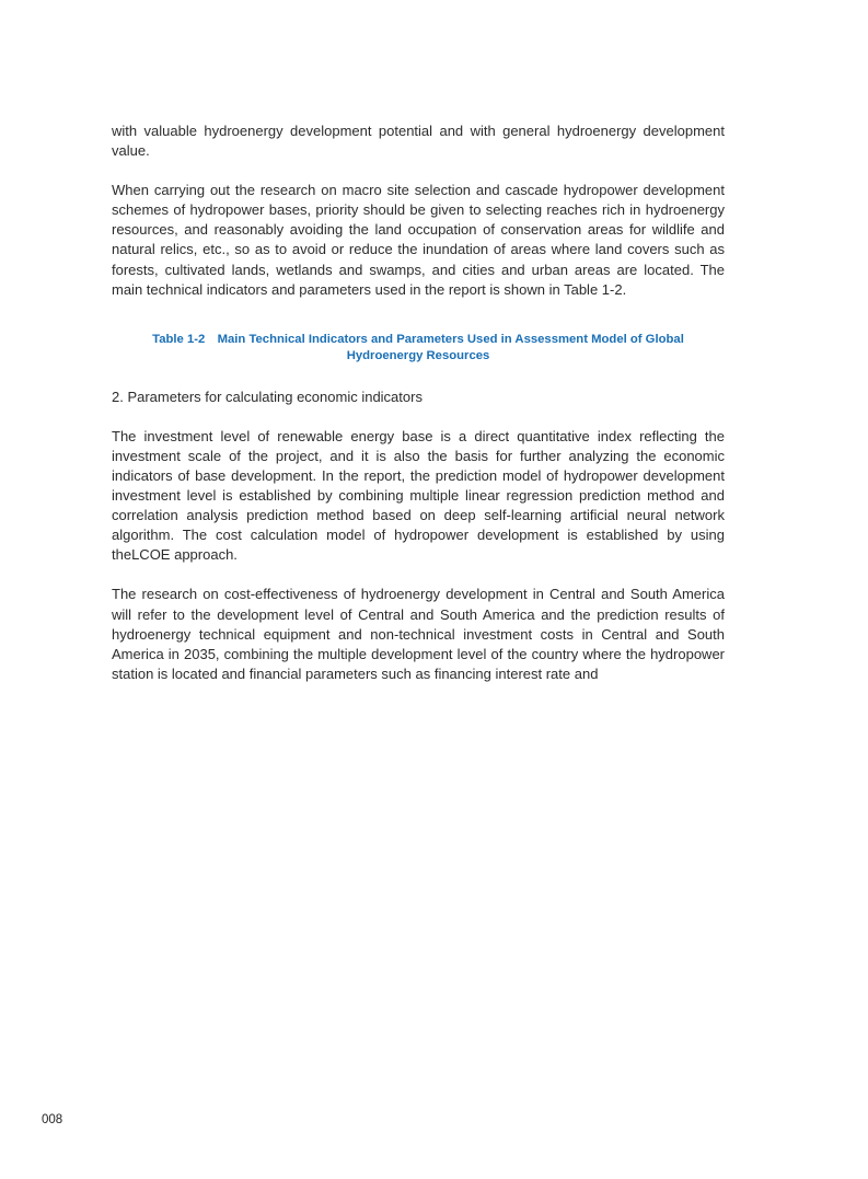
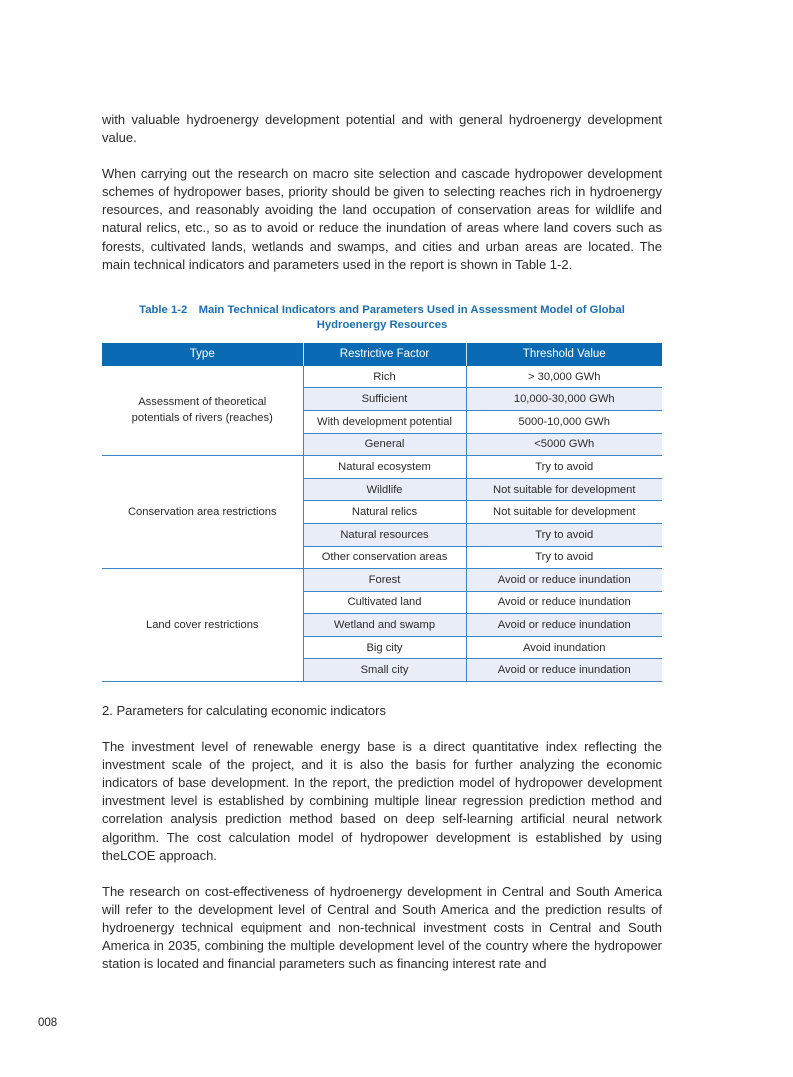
  with valuable hydroenergy development potential and with general hydroenergy development value.
  When carrying out the research on macro site selection and cascade hydropower development schemes of hydropower bases, priority should be given to selecting reaches rich in hydroenergy resources, and reasonably avoiding the land occupation of conservation areas for wildlife and natural relics, etc., so as to avoid or reduce the inundation of areas where land covers such as forests, cultivated lands, wetlands and swamps, and cities and urban areas are located. The main technical indicators and parameters used in the report is shown in Table 1-2.
  Table 1-2 Main Technical Indicators and Parameters Used in Assessment Model of Global Hydroenergy Resources
+ Type	Restrictive Factor	Threshold Value
+ Assessment of theoretical potentials of rivers (reaches)	Rich	> 30,000 GWh
+ Sufficient	10,000-30,000 GWh
+ With development potential	5000-10,000 GWh
+ General	<5000 GWh
+ Conservation area restrictions	Natural ecosystem	Try to avoid
+ Wildlife	Not suitable for development
+ Natural relics	Not suitable for development
+ Natural resources	Try to avoid
+ Other conservation areas	Try to avoid
+ Land cover restrictions	Forest	Avoid or reduce inundation
+ Cultivated land	Avoid or reduce inundation
+ Wetland and swamp	Avoid or reduce inundation
+ Big city	Avoid inundation
+ Small city	Avoid or reduce inundation
  2. Parameters for calculating economic indicators
  The investment level of renewable energy base is a direct quantitative index reflecting the investment scale of the project, and it is also the basis for further analyzing the economic indicators of base development. In the report, the prediction model of hydropower development investment level is established by combining multiple linear regression prediction method and correlation analysis prediction method based on deep self-learning artificial neural network algorithm. The cost calculation model of hydropower development is established by using theLCOE approach.
  The research on cost-effectiveness of hydroenergy development in Central and South America will refer to the development level of Central and South America and the prediction results of hydroenergy technical equipment and non-technical investment costs in Central and South America in 2035, combining the multiple development level of the country where the hydropower station is located and financial parameters such as financing interest rate and
  008
